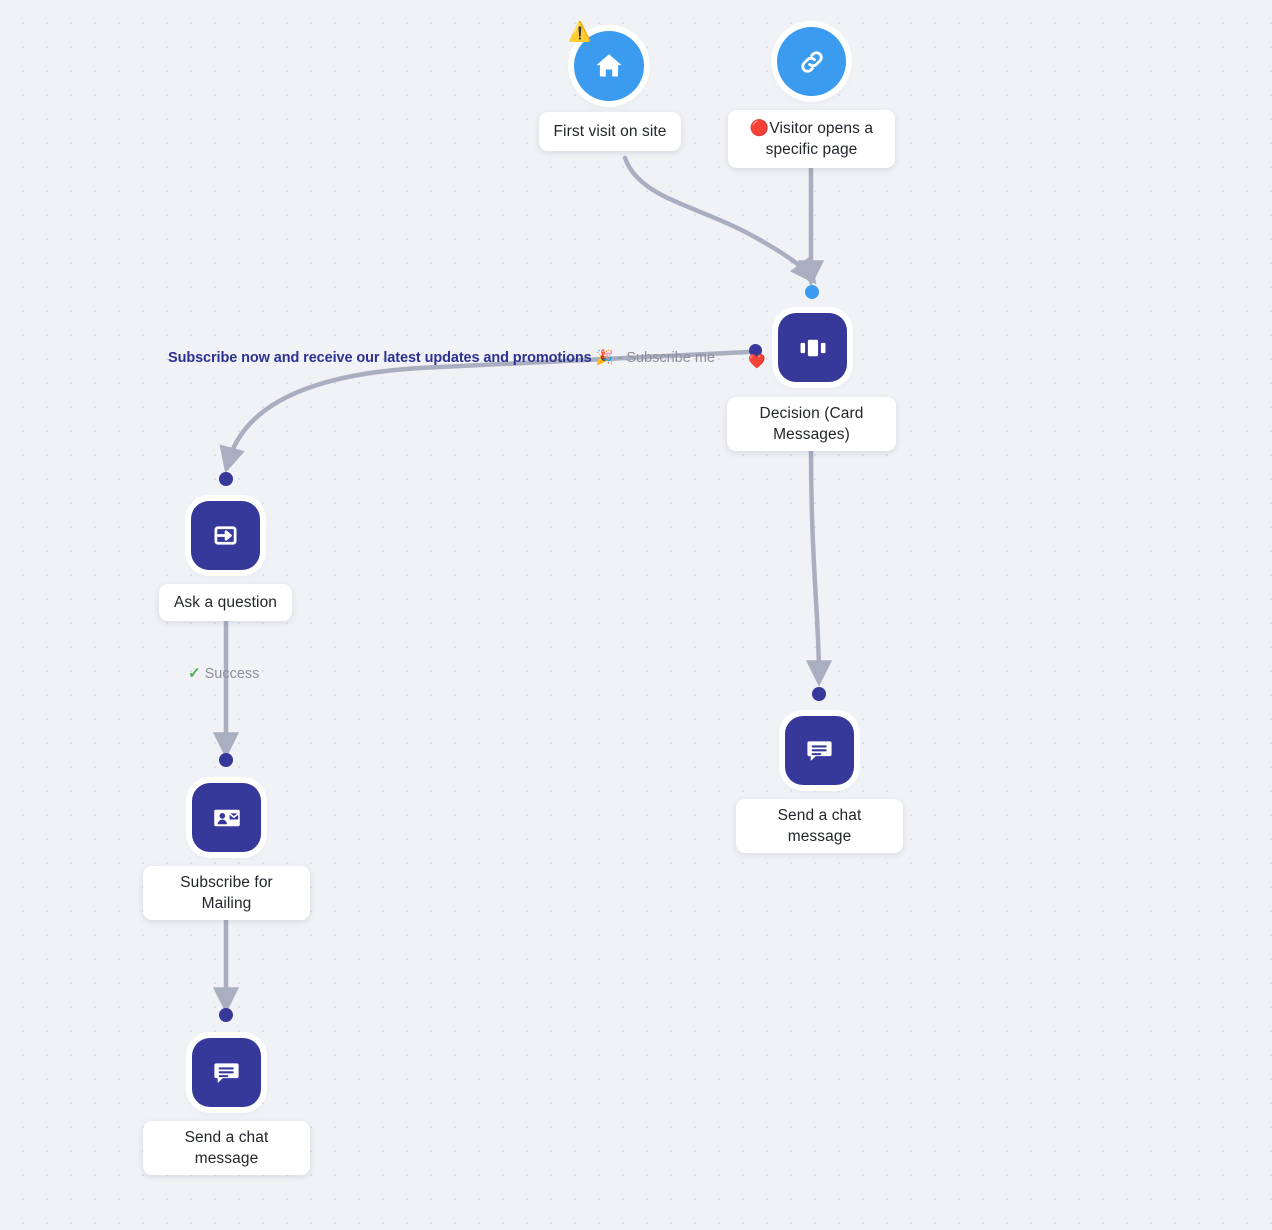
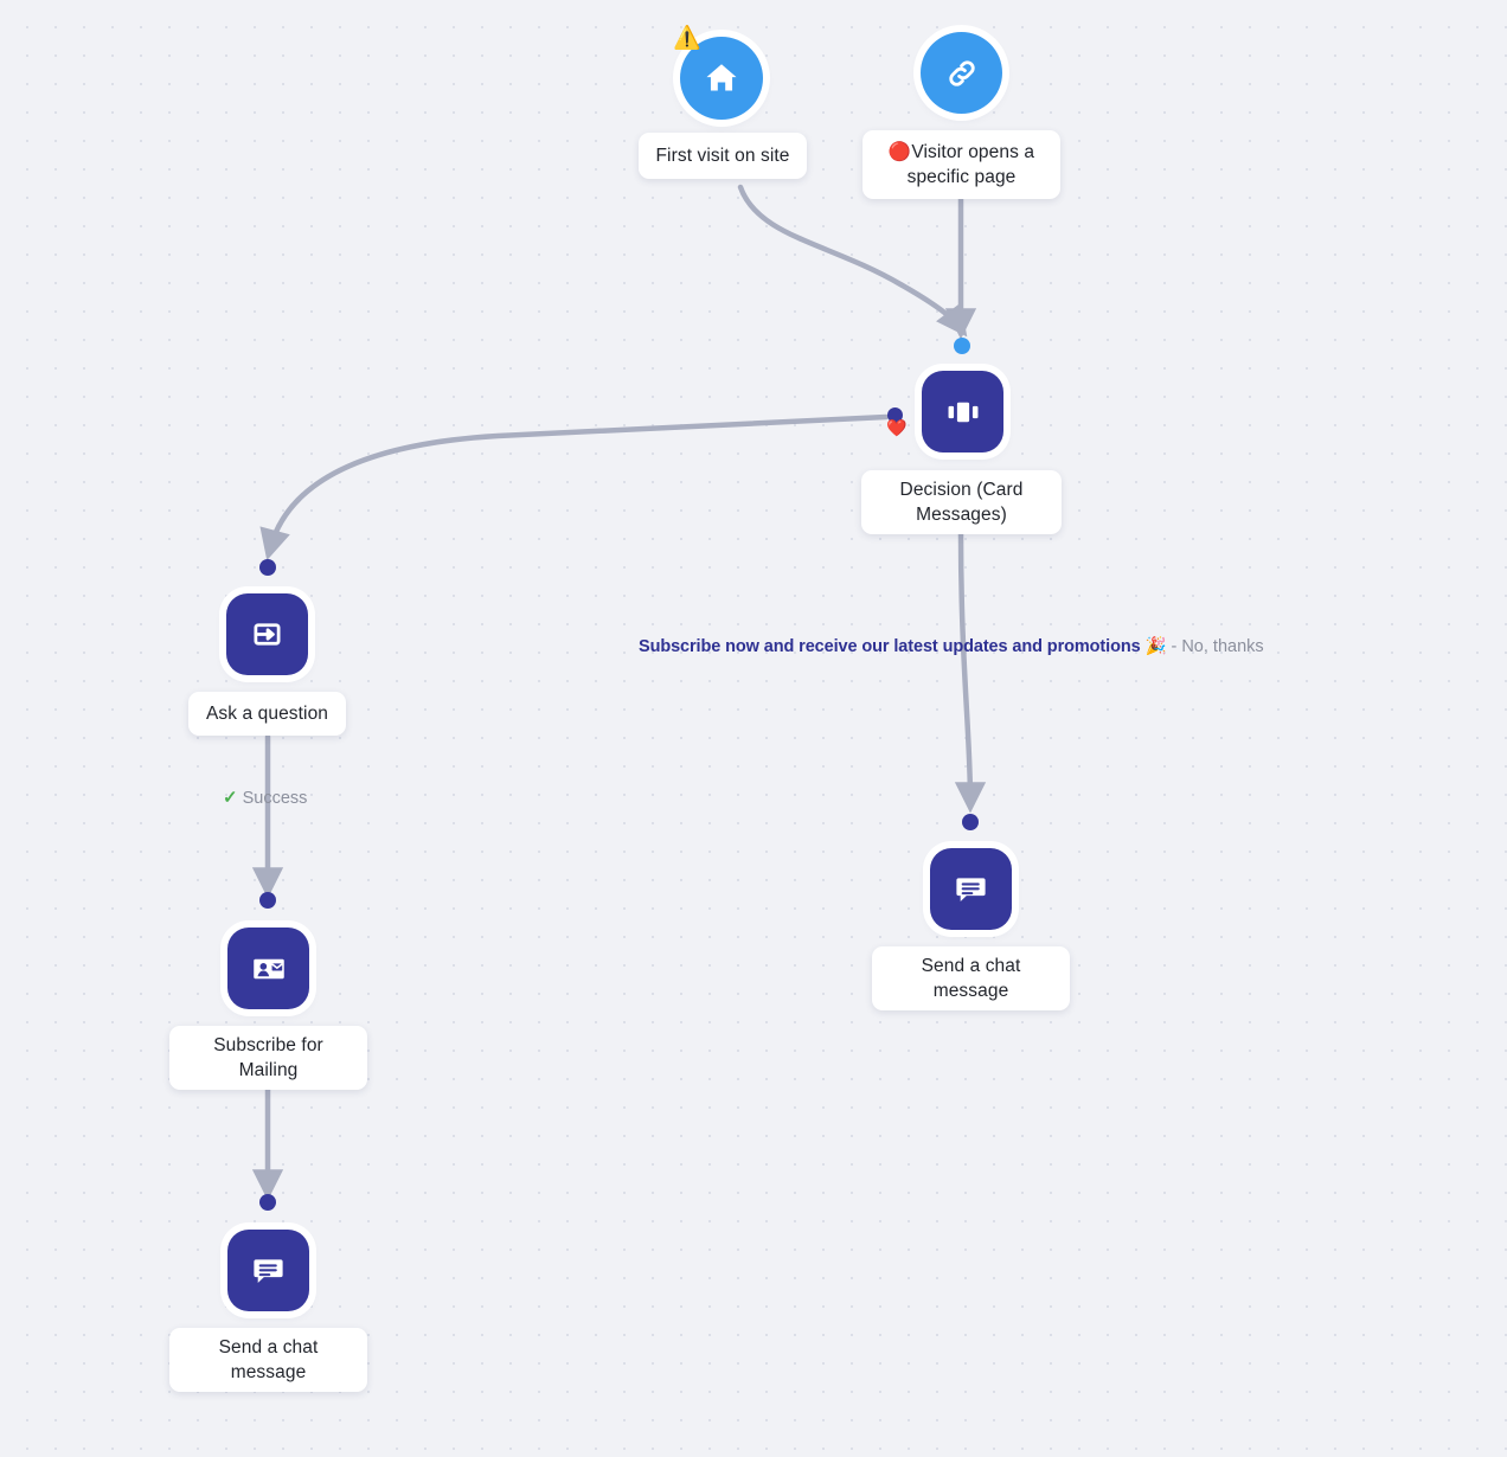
  ⚠️
  First visit on site
  🔴Visitor opens a
  specific page
  Decision (Card
  Messages)
- Subscribe now and receive our latest updates and promotions 🎉 - Subscribe me
  ❤️
+ Subscribe now and receive our latest updates and promotions 🎉 - No, thanks
  Ask a question
  ✓ Success
  Subscribe for
  Mailing
  Send a chat
  message
  Send a chat
  message
